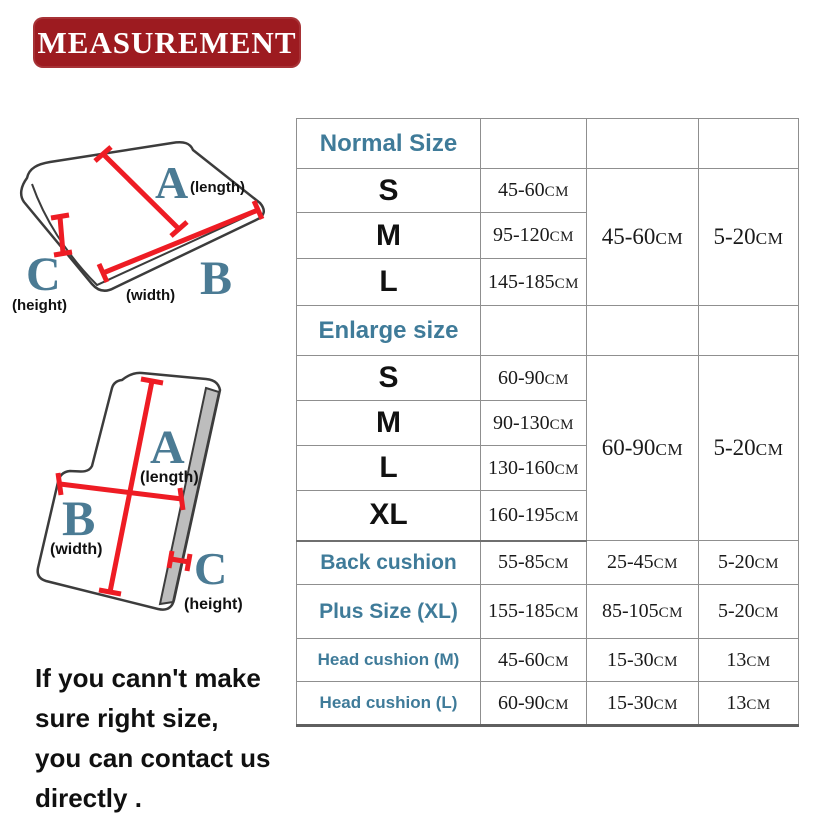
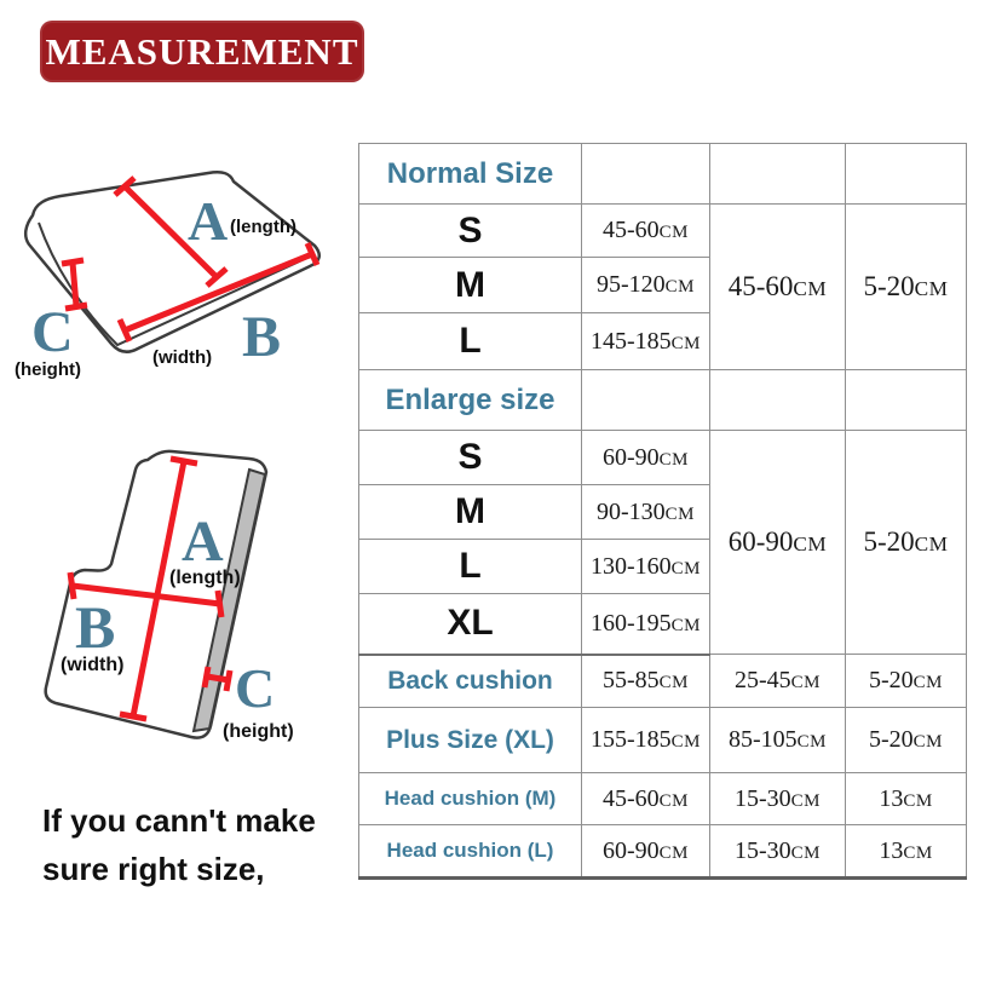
  MEASUREMENT
  A
  (length)
  B
  (width)
  C
  (height)
  A
  (length)
  B
  (width)
  C
  (height)
  S	45-60CM	45-60CM	5-20CM
  M	95-120CM
  L	145-185CM
  S	60-90CM	60-90CM	5-20CM
  M	90-130CM
  L	130-160CM
  XL	160-195CM
  Back cushion	55-85CM	25-45CM	5-20CM
  Plus Size (XL)	155-185CM	85-105CM	5-20CM
  Head cushion (M)	45-60CM	15-30CM	13CM
  Head cushion (L)	60-90CM	15-30CM	13CM
  If you cann't make
  sure right size,
- you can contact us
- directly .
